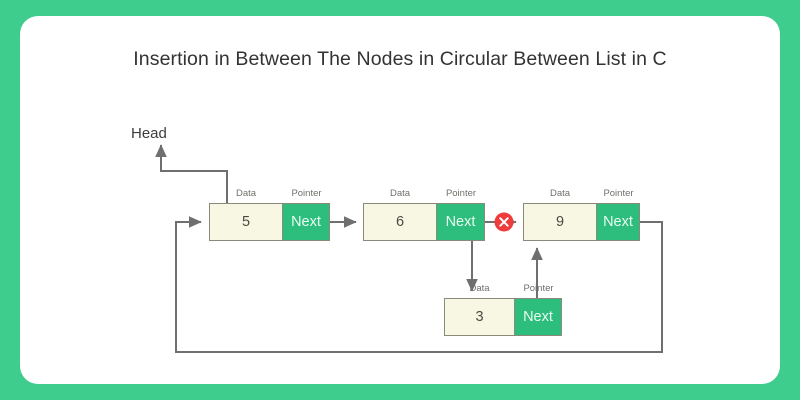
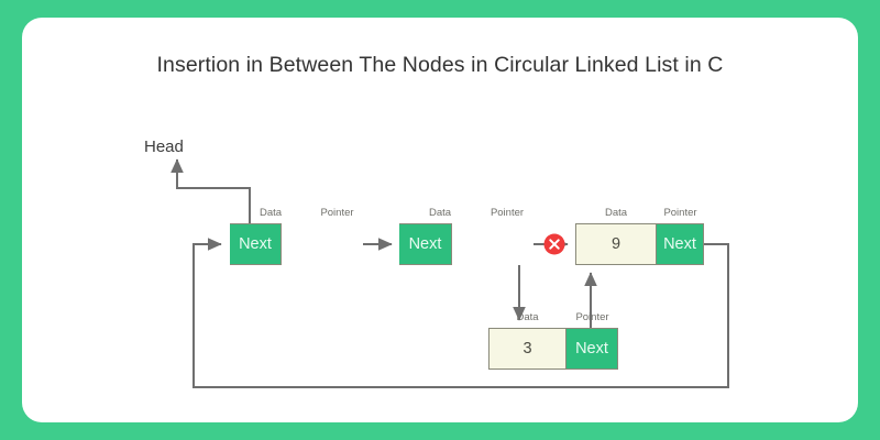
- Insertion in Between The Nodes in Circular Between List in C
+ Insertion in Between The Nodes in Circular Linked List in C
  Head
  Data
  Pointer
- 5
  Next
  Data
  Pointer
- 6
  Next
  Data
  Pointer
  9
  Next
  Data
  Pointer
  3
  Next
